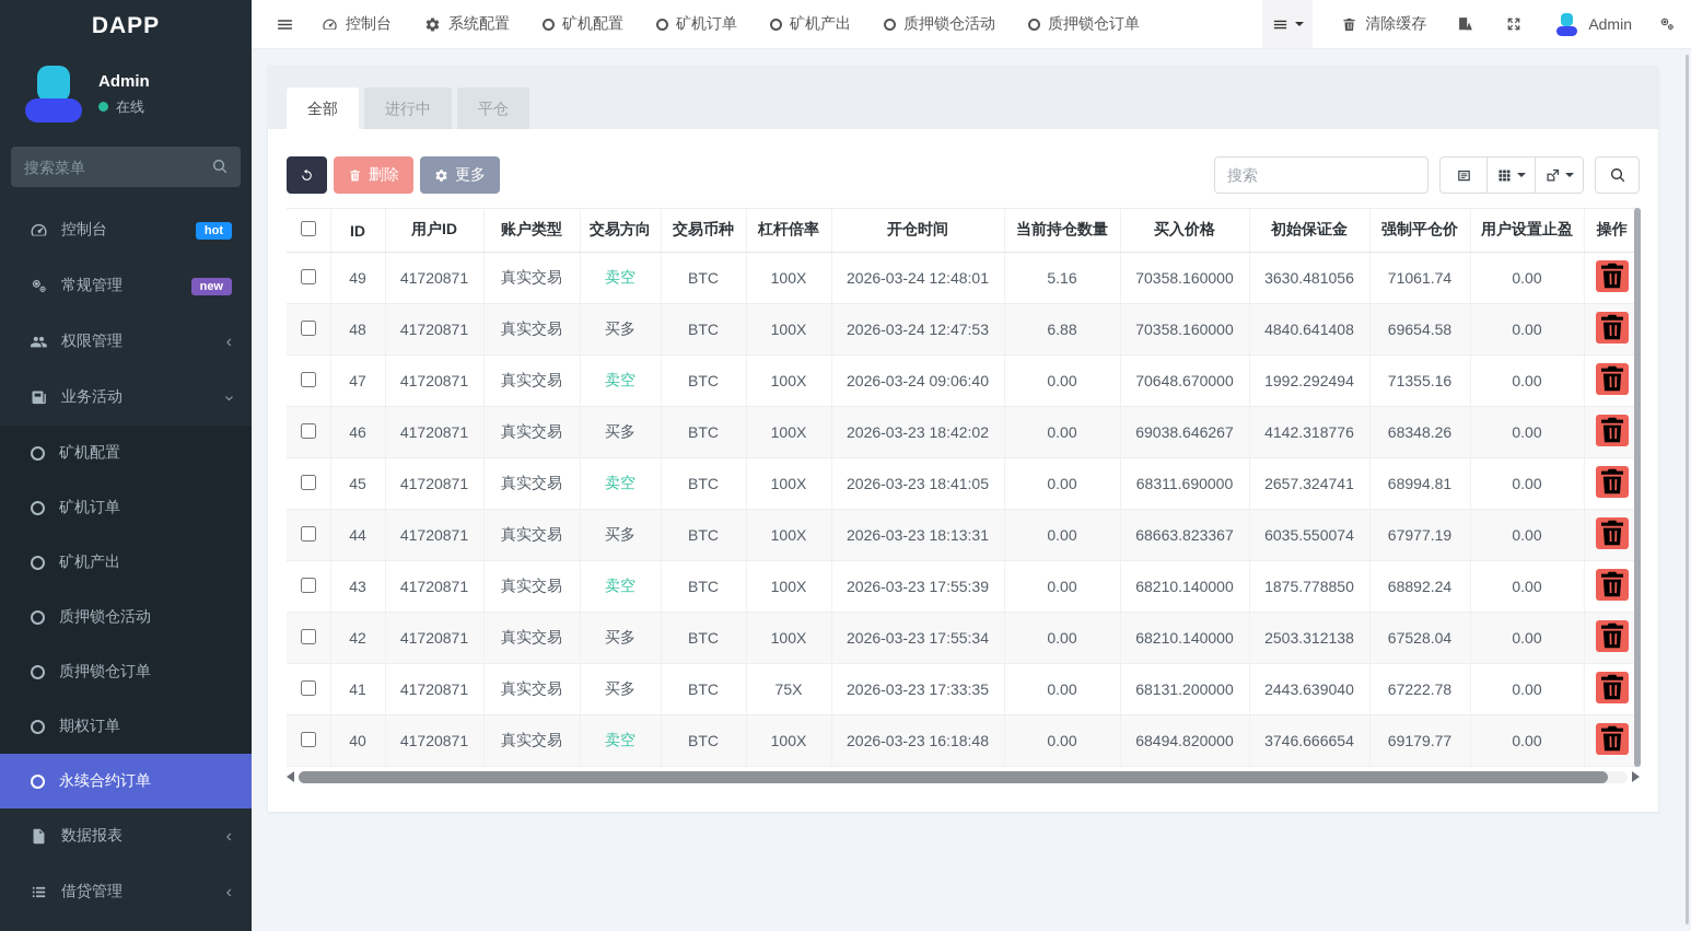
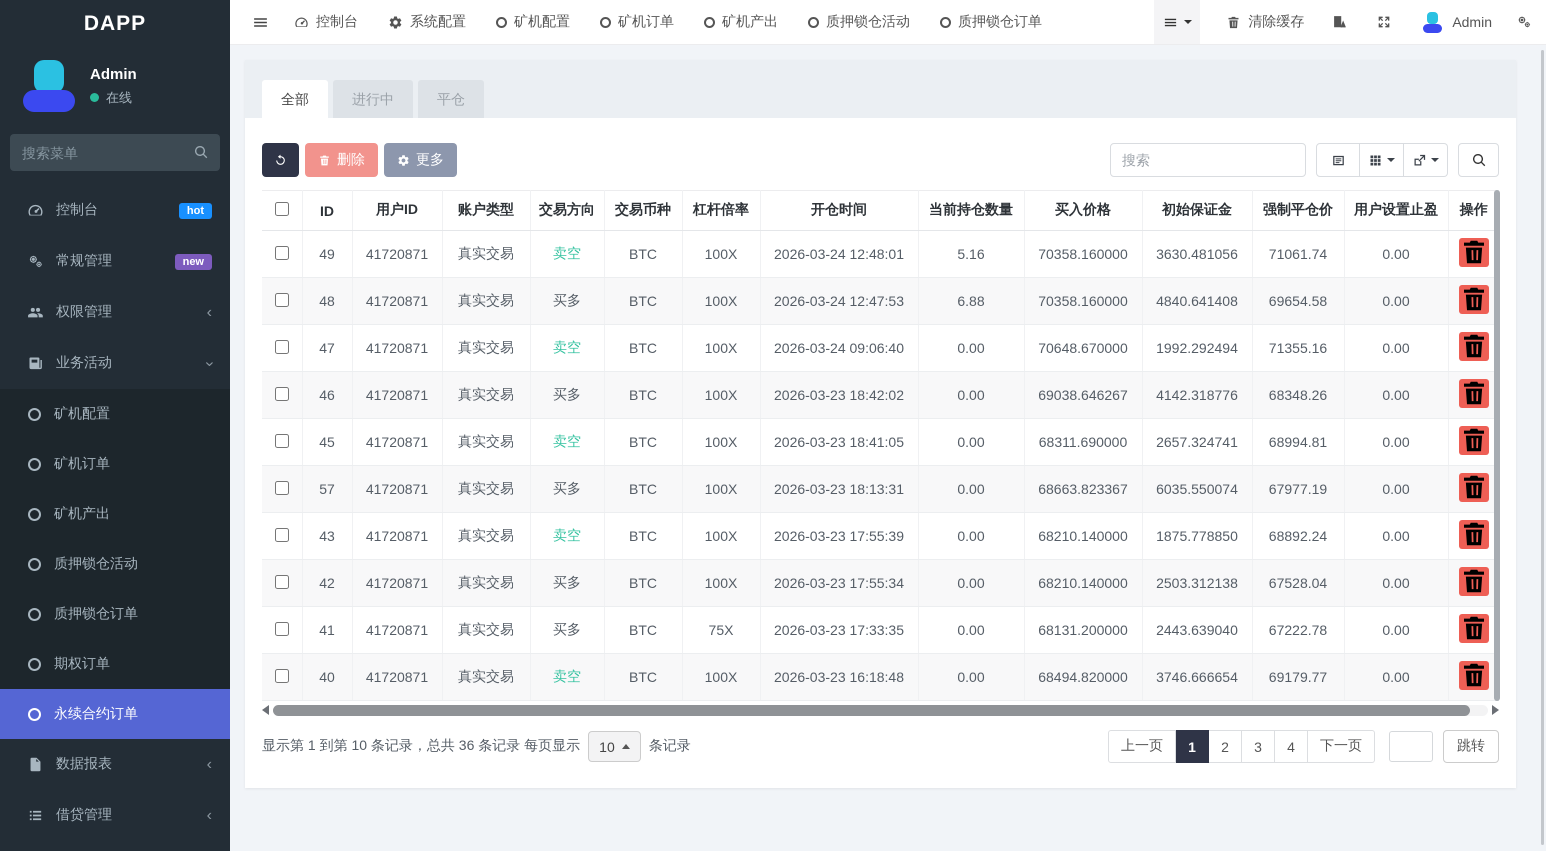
  DAPP
  Admin
  在线
  搜索菜单
  控制台
  hot
  常规管理
  new
  权限管理
  ‹
  业务活动
  矿机配置
  矿机订单
  矿机产出
  质押锁仓活动
  质押锁仓订单
  期权订单
  永续合约订单
  数据报表
  ‹
  借贷管理
  ‹
  控制台
  系统配置
  矿机配置
  矿机订单
  矿机产出
  质押锁仓活动
  质押锁仓订单
  清除缓存
  Admin
  全部
  进行中
  平仓
  删除
  更多
  搜索
  	ID	用户ID	账户类型	交易方向	交易币种	杠杆倍率	开仓时间	当前持仓数量	买入价格	初始保证金	强制平仓价	用户设置止盈	操作
  	49	41720871	真实交易	卖空	BTC	100X	2026-03-24 12:48:01	5.16	70358.160000	3630.481056	71061.74	0.00
  	48	41720871	真实交易	买多	BTC	100X	2026-03-24 12:47:53	6.88	70358.160000	4840.641408	69654.58	0.00
  	47	41720871	真实交易	卖空	BTC	100X	2026-03-24 09:06:40	0.00	70648.670000	1992.292494	71355.16	0.00
  	46	41720871	真实交易	买多	BTC	100X	2026-03-23 18:42:02	0.00	69038.646267	4142.318776	68348.26	0.00
  	45	41720871	真实交易	卖空	BTC	100X	2026-03-23 18:41:05	0.00	68311.690000	2657.324741	68994.81	0.00
- 	44	41720871	真实交易	买多	BTC	100X	2026-03-23 18:13:31	0.00	68663.823367	6035.550074	67977.19	0.00
+ 	57	41720871	真实交易	买多	BTC	100X	2026-03-23 18:13:31	0.00	68663.823367	6035.550074	67977.19	0.00
  	43	41720871	真实交易	卖空	BTC	100X	2026-03-23 17:55:39	0.00	68210.140000	1875.778850	68892.24	0.00
  	42	41720871	真实交易	买多	BTC	100X	2026-03-23 17:55:34	0.00	68210.140000	2503.312138	67528.04	0.00
  	41	41720871	真实交易	买多	BTC	75X	2026-03-23 17:33:35	0.00	68131.200000	2443.639040	67222.78	0.00
  	40	41720871	真实交易	卖空	BTC	100X	2026-03-23 16:18:48	0.00	68494.820000	3746.666654	69179.77	0.00
+ 显示第 1 到第 10 条记录，总共 36 条记录 每页显示
+ 10
+ 条记录
+ 上一页
+ 1
+ 2
+ 3
+ 4
+ 下一页
+ 跳转
